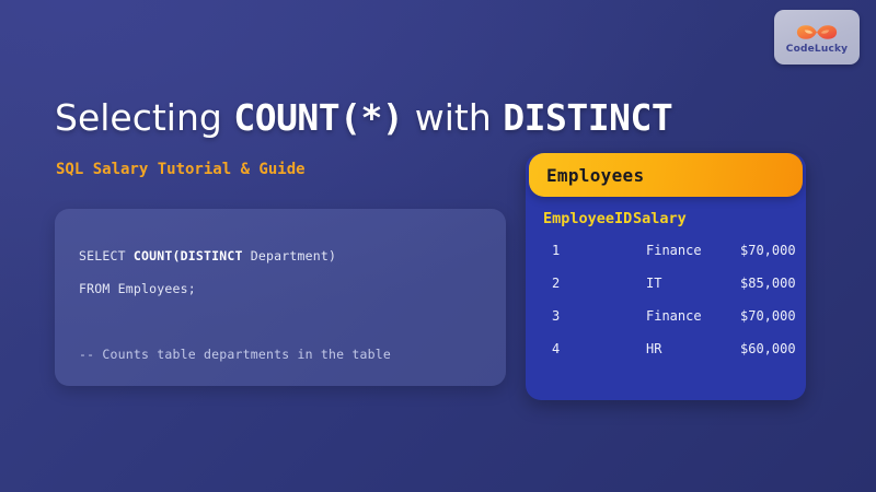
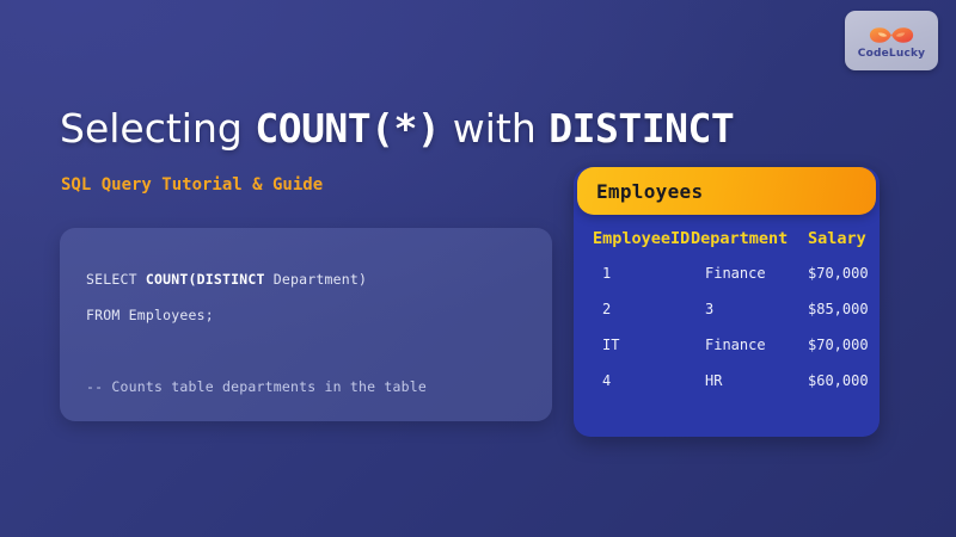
  CodeLucky
  Selecting COUNT(*) with DISTINCT
- SQL Salary Tutorial & Guide
+ SQL Query Tutorial & Guide
  SELECT COUNT(DISTINCT Department)
  FROM Employees;
  -- Counts table departments in the table
  Employees
  EmployeeID
+ Department
  Salary
  1
  Finance
  $70,000
  2
- IT
+ 3
  $85,000
- 3
+ IT
  Finance
  $70,000
  4
  HR
  $60,000
